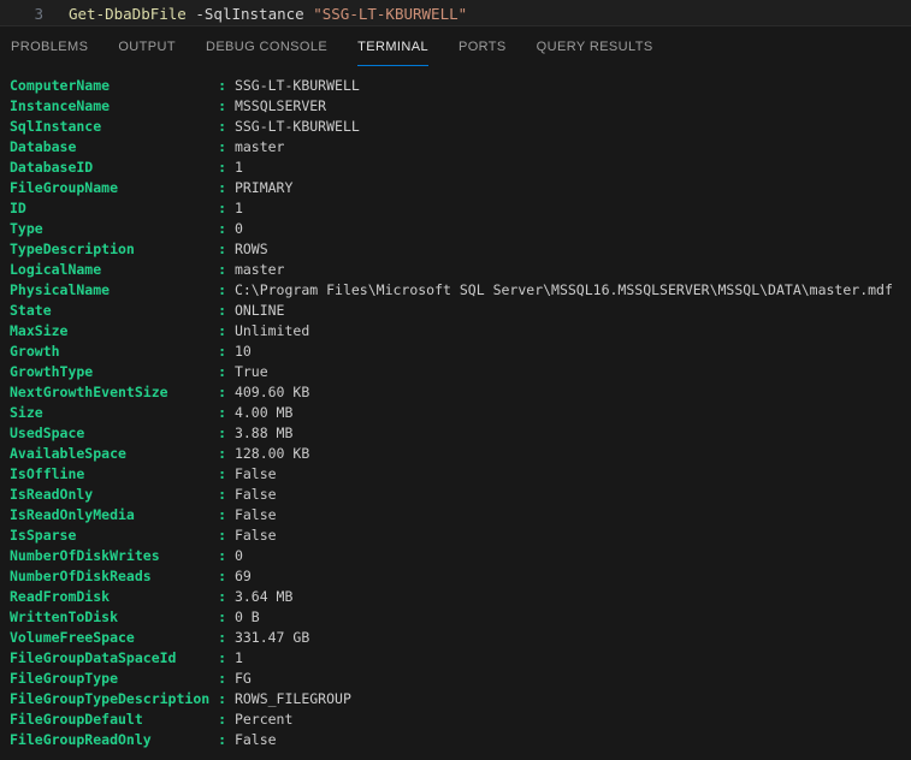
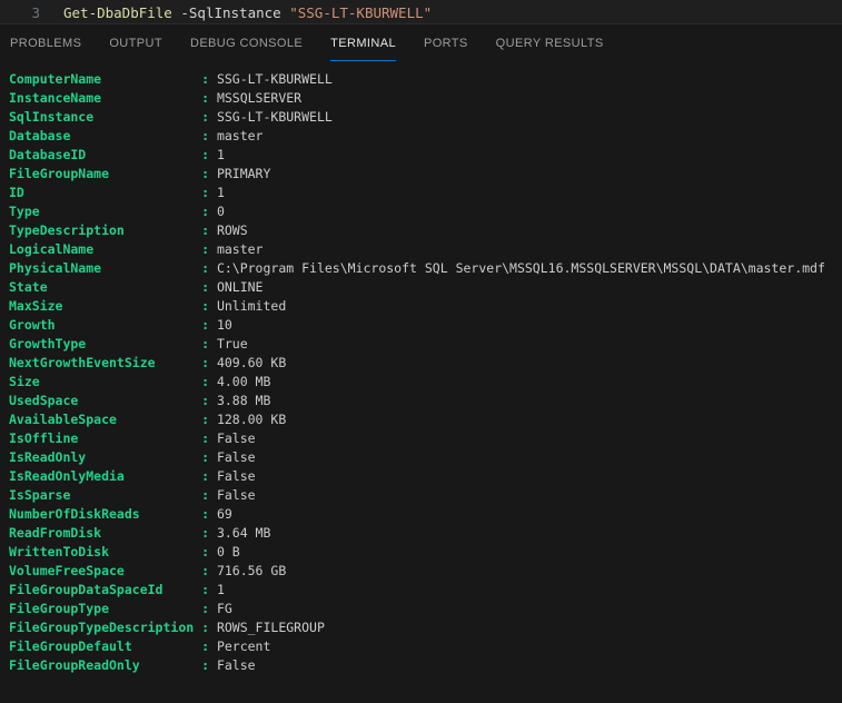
  3
  Get-DbaDbFile -SqlInstance "SSG-LT-KBURWELL"
  PROBLEMS
  OUTPUT
  DEBUG CONSOLE
  TERMINAL
  PORTS
  QUERY RESULTS
  ComputerName : SSG-LT-KBURWELL
  InstanceName : MSSQLSERVER
  SqlInstance : SSG-LT-KBURWELL
  Database : master
  DatabaseID : 1
  FileGroupName : PRIMARY
  ID : 1
  Type : 0
  TypeDescription : ROWS
  LogicalName : master
  PhysicalName : C:\Program Files\Microsoft SQL Server\MSSQL16.MSSQLSERVER\MSSQL\DATA\master.mdf
  State : ONLINE
  MaxSize : Unlimited
  Growth : 10
  GrowthType : True
  NextGrowthEventSize : 409.60 KB
  Size : 4.00 MB
  UsedSpace : 3.88 MB
  AvailableSpace : 128.00 KB
  IsOffline : False
  IsReadOnly : False
  IsReadOnlyMedia : False
  IsSparse : False
- NumberOfDiskWrites : 0
  NumberOfDiskReads : 69
  ReadFromDisk : 3.64 MB
  WrittenToDisk : 0 B
- VolumeFreeSpace : 331.47 GB
+ VolumeFreeSpace : 716.56 GB
  FileGroupDataSpaceId : 1
  FileGroupType : FG
  FileGroupTypeDescription : ROWS_FILEGROUP
  FileGroupDefault : Percent
  FileGroupReadOnly : False
